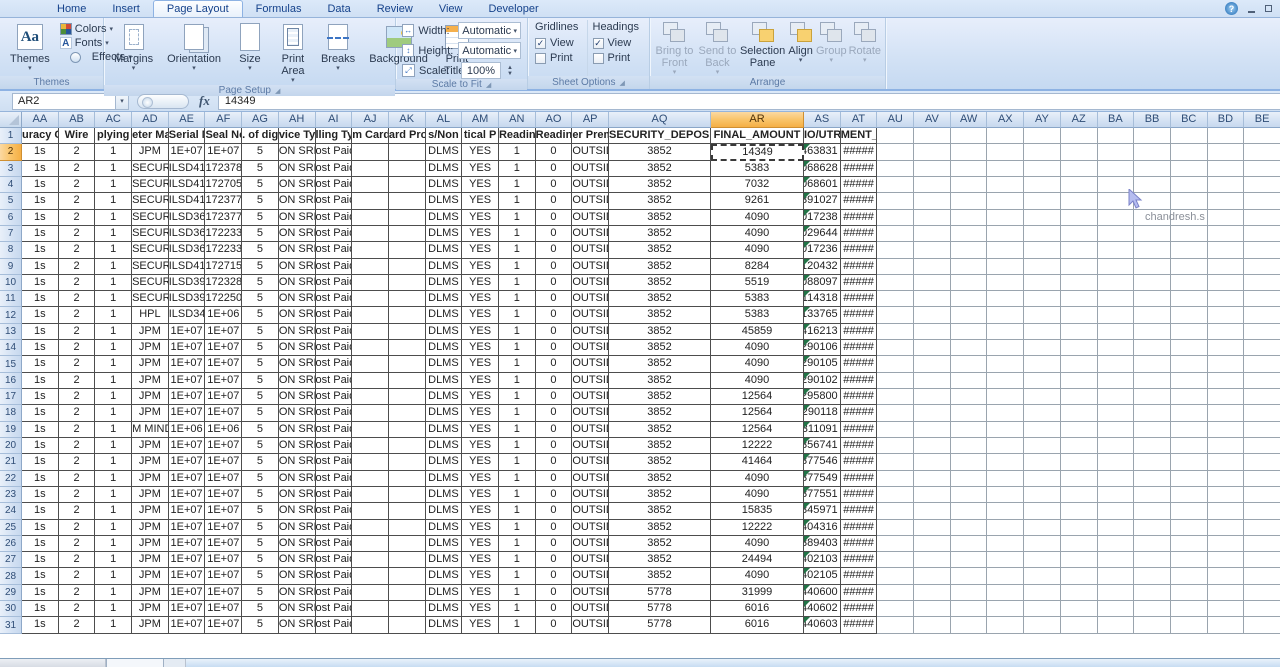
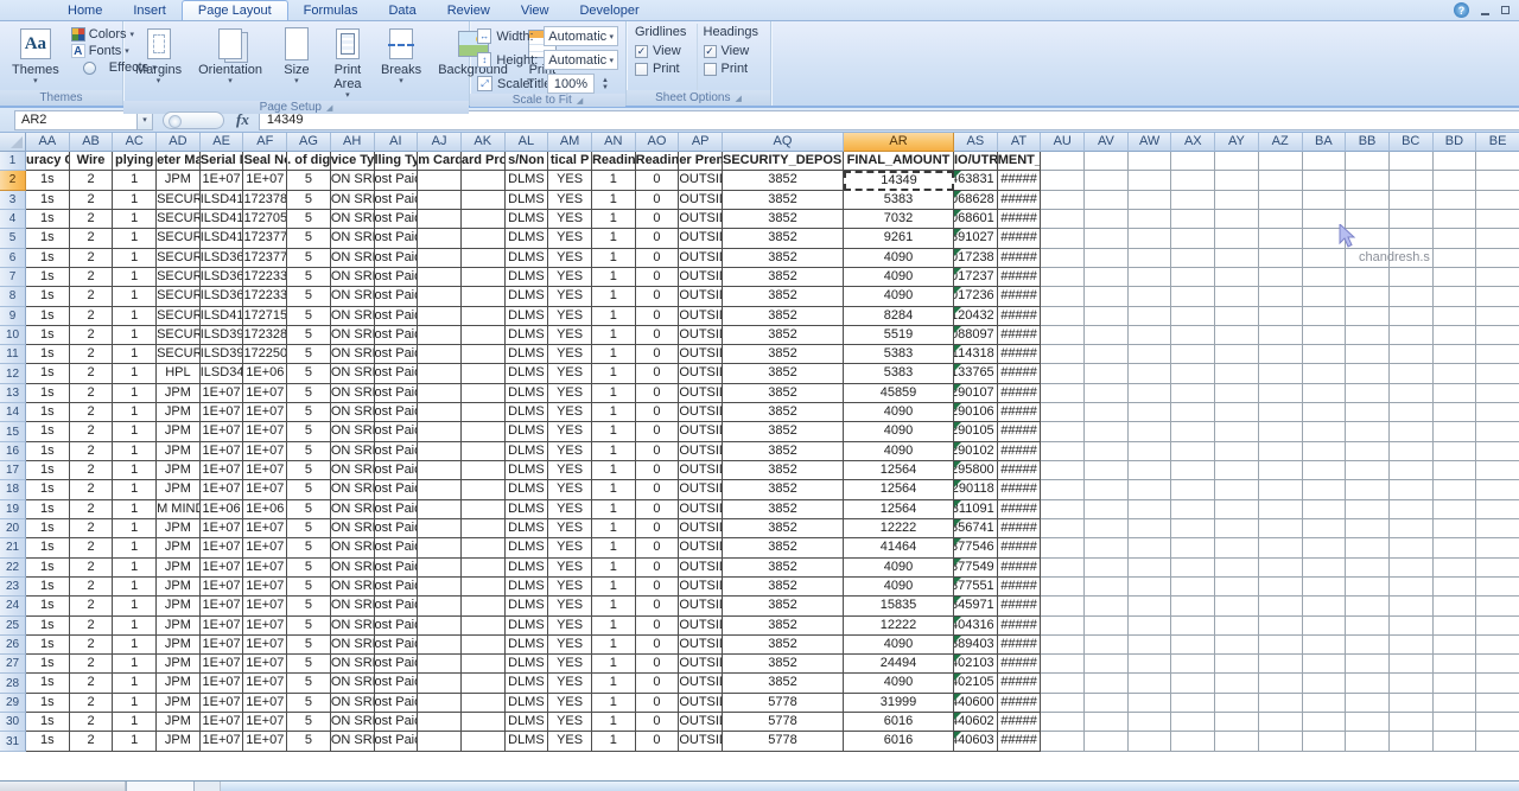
  Home
  Insert
  Page Layout
  Formulas
  Data
  Review
  View
  Developer
  ?
  Aa
  Themes
  Colors
  A
  Fonts
  Effects
  Themes
  Margins
  Orientation
  Size
  Print Area
  Breaks
  Background
  Print Titl
  Page Setup
  ↔
  Width:
  Automatic
  ↕
  Height:
  Automatic
  ⤢
  Scale:
  100%
  Scale to Fit
  Gridlines
  View
  Print
  Headings
  View
  Print
  Sheet Options
- Bring to Front
- Send to Back
- Selection Pane
- Align
- Group
- Rotate
- Arrange
  AR2
  fx
  14349
  AA
  AB
  AC
  AD
  AE
  AF
  AG
  AH
  AI
  AJ
  AK
  AL
  AM
  AN
  AO
  AP
  AQ
  AR
  AS
  AT
  AU
  AV
  AW
  AX
  AY
  AZ
  BA
  BB
  BC
  BD
  BE
  1
  uracy
  Wire
  plying
  eter Ma
  Serial
  Seal N
  . of dig
  vice Ty
  lling Ty
  m Card
  ard Pro
  s/Non
  tical P
  Readin
  Readin
  er Pre
  SECURITY_DEPOS
  FINAL_AMOUNT
  IO/UTR
  2
  1s
  2
  1
  JPM
  1E+07
  1E+07
  5
  ON SR
  ost Pai
  DLMS
  YES
  1
  0
  OUTSI
  3852
  14349
  463831
  #####
  3
  1s
  2
  1
  SECUR
  ILSD41
  172378
  5
  ON SR
  ost Pai
  DLMS
  YES
  1
  0
  OUTSI
  3852
  5383
  068628
  #####
  4
  1s
  2
  1
  SECUR
  ILSD41
  172705
  5
  ON SR
  ost Pai
  DLMS
  YES
  1
  0
  OUTSI
  3852
  7032
  068601
  #####
  5
  1s
  2
  1
  SECUR
  ILSD41
  172377
  5
  ON SR
  ost Pai
  DLMS
  YES
  1
  0
  OUTSI
  3852
  9261
  391027
  #####
  6
  1s
  2
  1
  SECUR
  ILSD36
  172377
  5
  ON SR
  ost Pai
  DLMS
  YES
  1
  0
  OUTSI
  3852
  4090
  017238
  #####
  7
  1s
  2
  1
  SECUR
  ILSD36
  172233
  5
  ON SR
  ost Pai
  DLMS
  YES
  1
  0
  OUTSI
  3852
  4090
- 029644
+ 017237
  #####
  8
  1s
  2
  1
  SECUR
  ILSD36
  172233
  5
  ON SR
  ost Pai
  DLMS
  YES
  1
  0
  OUTSI
  3852
  4090
  017236
  #####
  9
  1s
  2
  1
  SECUR
  ILSD41
  172715
  5
  ON SR
  ost Pai
  DLMS
  YES
  1
  0
  OUTSI
  3852
  8284
  120432
  #####
  10
  1s
  2
  1
  SECUR
  ILSD39
  172328
  5
  ON SR
  ost Pai
  DLMS
  YES
  1
  0
  OUTSI
  3852
  5519
  088097
  #####
  11
  1s
  2
  1
  SECUR
  ILSD39
  172250
  5
  ON SR
  ost Pai
  DLMS
  YES
  1
  0
  OUTSI
  3852
  5383
  114318
  #####
  12
  1s
  2
  1
  HPL
  ILSD34
  1E+06
  5
  ON SR
  ost Pai
  DLMS
  YES
  1
  0
  OUTSI
  3852
  5383
  133765
  #####
  13
  1s
  2
  1
  JPM
  1E+07
  1E+07
  5
  ON SR
  ost Pai
  DLMS
  YES
  1
  0
  OUTSI
  3852
  45859
- 416213
+ 290107
  #####
  14
  1s
  2
  1
  JPM
  1E+07
  1E+07
  5
  ON SR
  ost Pai
  DLMS
  YES
  1
  0
  OUTSI
  3852
  4090
  290106
  #####
  15
  1s
  2
  1
  JPM
  1E+07
  1E+07
  5
  ON SR
  ost Pai
  DLMS
  YES
  1
  0
  OUTSI
  3852
  4090
  290105
  #####
  16
  1s
  2
  1
  JPM
  1E+07
  1E+07
  5
  ON SR
  ost Pai
  DLMS
  YES
  1
  0
  OUTSI
  3852
  4090
  290102
  #####
  17
  1s
  2
  1
  JPM
  1E+07
  1E+07
  5
  ON SR
  ost Pai
  DLMS
  YES
  1
  0
  OUTSI
  3852
  12564
  295800
  #####
  18
  1s
  2
  1
  JPM
  1E+07
  1E+07
  5
  ON SR
  ost Pai
  DLMS
  YES
  1
  0
  OUTSI
  3852
  12564
  290118
  #####
  19
  1s
  2
  1
  M MIN
  1E+06
  1E+06
  5
  ON SR
  ost Pai
  DLMS
  YES
  1
  0
  OUTSI
  3852
  12564
  311091
  #####
  20
  1s
  2
  1
  JPM
  1E+07
  1E+07
  5
  ON SR
  ost Pai
  DLMS
  YES
  1
  0
  OUTSI
  3852
  12222
  356741
  #####
  21
  1s
  2
  1
  JPM
  1E+07
  1E+07
  5
  ON SR
  ost Pai
  DLMS
  YES
  1
  0
  OUTSI
  3852
  41464
  377546
  #####
  22
  1s
  2
  1
  JPM
  1E+07
  1E+07
  5
  ON SR
  ost Pai
  DLMS
  YES
  1
  0
  OUTSI
  3852
  4090
  377549
  #####
  23
  1s
  2
  1
  JPM
  1E+07
  1E+07
  5
  ON SR
  ost Pai
  DLMS
  YES
  1
  0
  OUTSI
  3852
  4090
  377551
  #####
  24
  1s
  2
  1
  JPM
  1E+07
  1E+07
  5
  ON SR
  ost Pai
  DLMS
  YES
  1
  0
  OUTSI
  3852
  15835
  345971
  #####
  25
  1s
  2
  1
  JPM
  1E+07
  1E+07
  5
  ON SR
  ost Pai
  DLMS
  YES
  1
  0
  OUTSI
  3852
  12222
  404316
  #####
  26
  1s
  2
  1
  JPM
  1E+07
  1E+07
  5
  ON SR
  ost Pai
  DLMS
  YES
  1
  0
  OUTSI
  3852
  4090
  389403
  #####
  27
  1s
  2
  1
  JPM
  1E+07
  1E+07
  5
  ON SR
  ost Pai
  DLMS
  YES
  1
  0
  OUTSI
  3852
  24494
  402103
  #####
  28
  1s
  2
  1
  JPM
  1E+07
  1E+07
  5
  ON SR
  ost Pai
  DLMS
  YES
  1
  0
  OUTSI
  3852
  4090
  402105
  #####
  29
  1s
  2
  1
  JPM
  1E+07
  1E+07
  5
  ON SR
  ost Pai
  DLMS
  YES
  1
  0
  OUTSI
  5778
  31999
  440600
  #####
  30
  1s
  2
  1
  JPM
  1E+07
  1E+07
  5
  ON SR
  ost Pai
  DLMS
  YES
  1
  0
  OUTSI
  5778
  6016
  440602
  #####
  31
  1s
  2
  1
  JPM
  1E+07
  1E+07
  5
  ON SR
  ost Pai
  DLMS
  YES
  1
  0
  OUTSI
  5778
  6016
  440603
  #####
  chandresh.s
